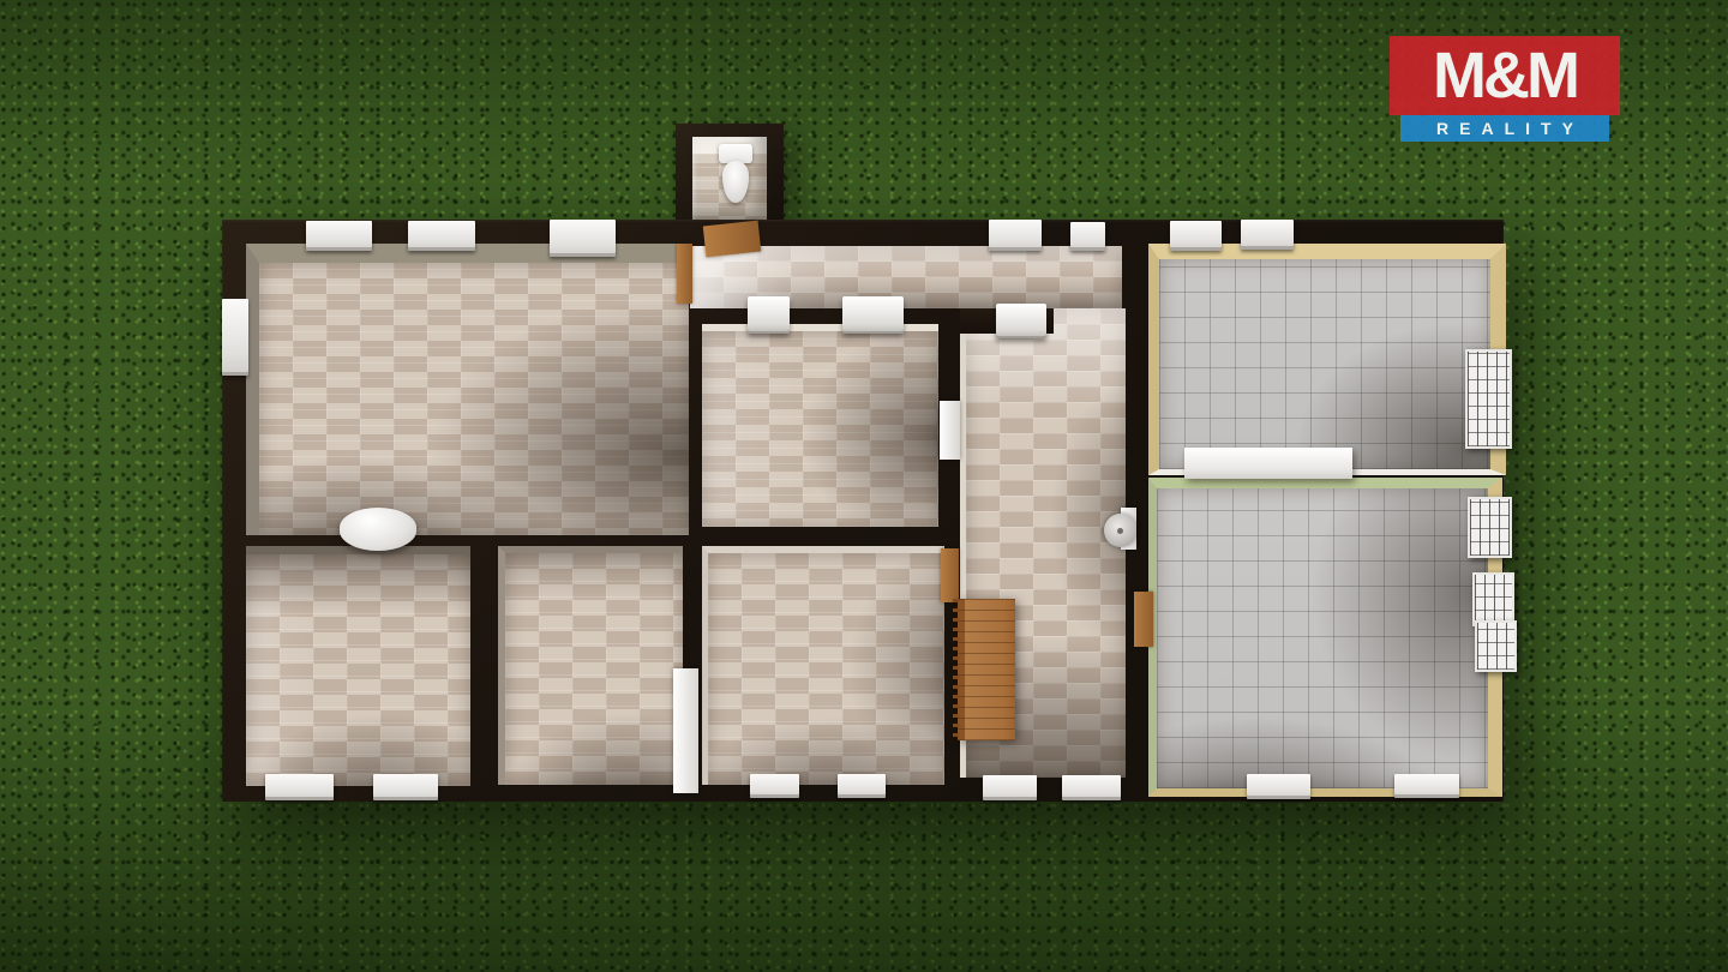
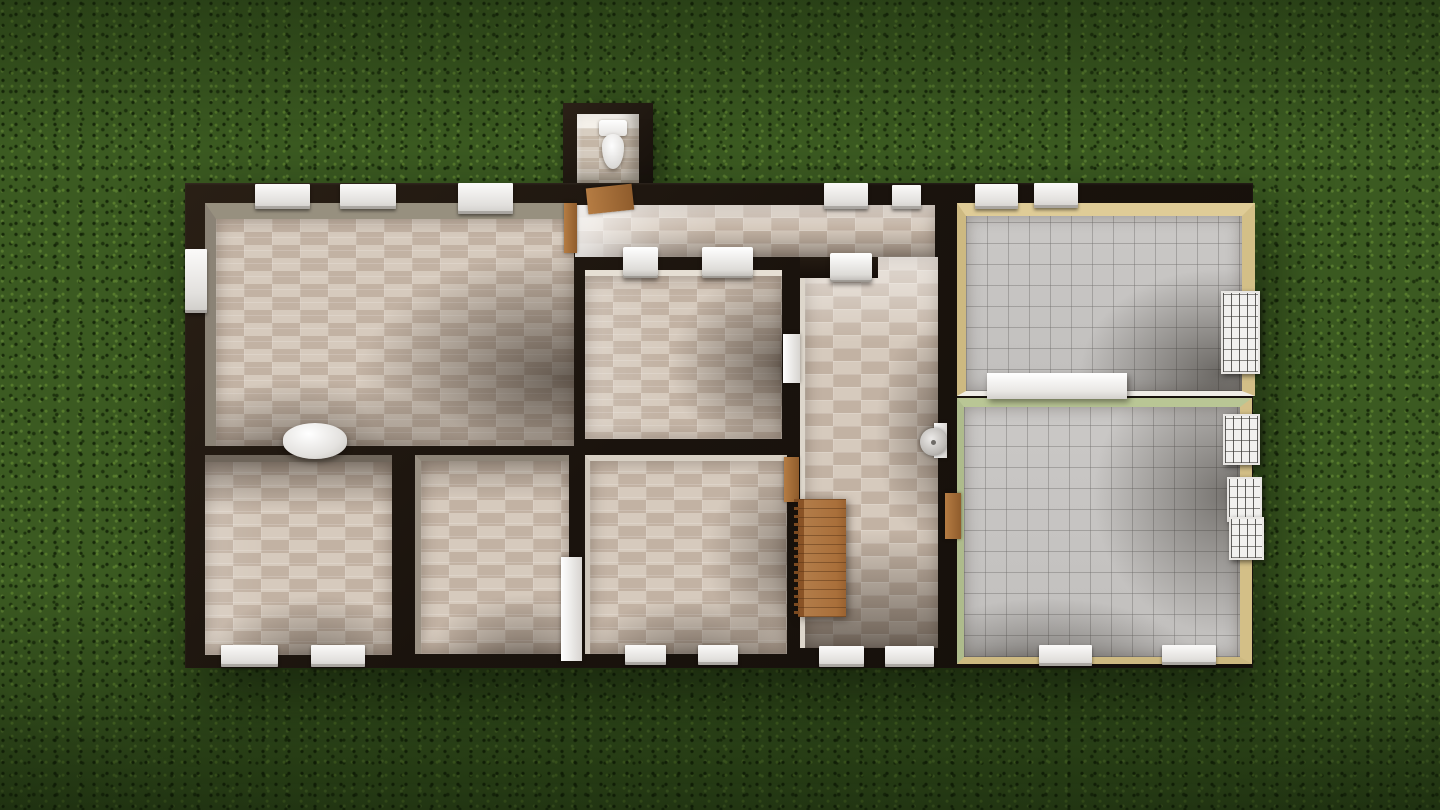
- M&M
- REALITY
